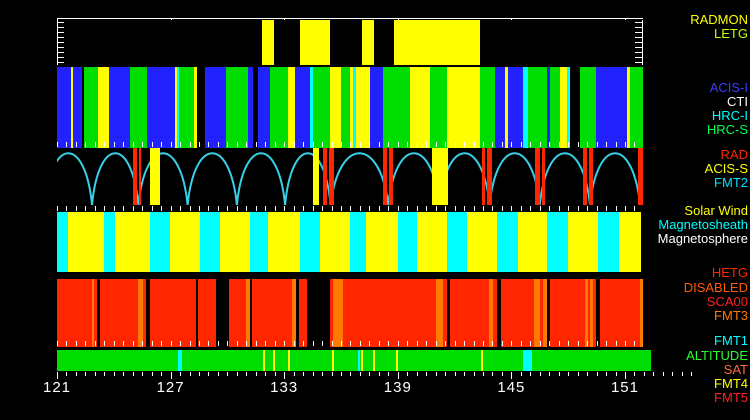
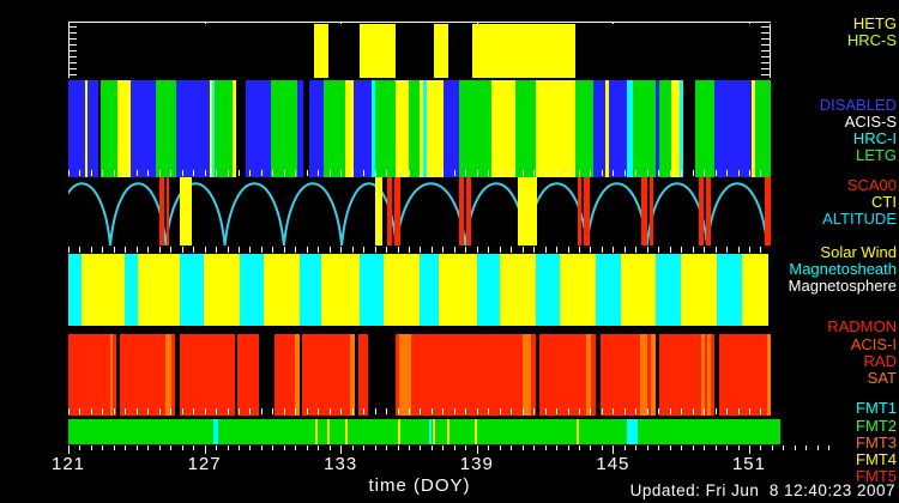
  121
  127
  133
  139
  145
  151
+ time (DOY)
- RADMON
+ HETG
- LETG
+ HRC-S
- ACIS-I
+ DISABLED
- CTI
+ ACIS-S
  HRC-I
- HRC-S
+ LETG
- RAD
+ SCA00
- ACIS-S
+ CTI
- FMT2
+ ALTITUDE
  Solar Wind
  Magnetosheath
  Magnetosphere
- HETG
+ RADMON
- DISABLED
+ ACIS-I
- SCA00
+ RAD
- FMT3
+ SAT
  FMT1
- ALTITUDE
+ FMT2
- SAT
+ FMT3
  FMT4
  FMT5
+ Updated: Fri Jun 8 12:40:23 2007
